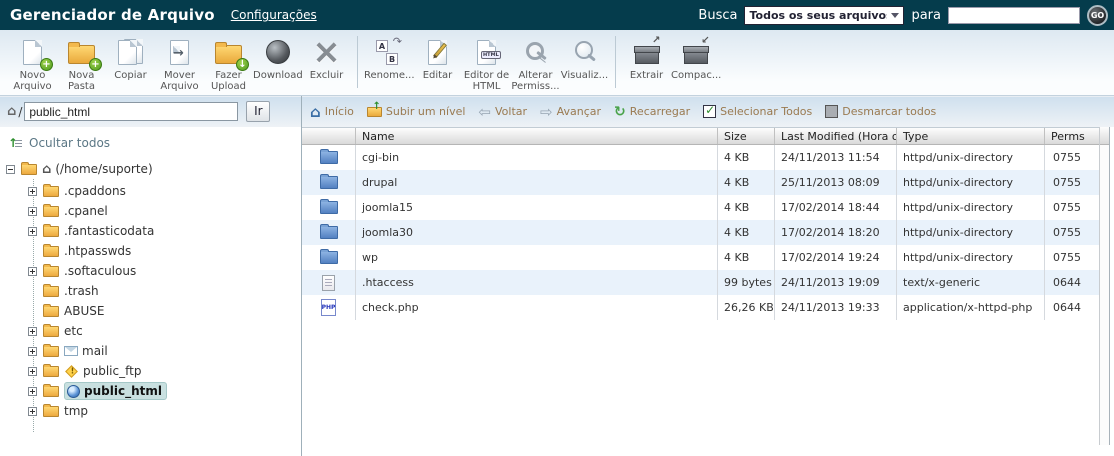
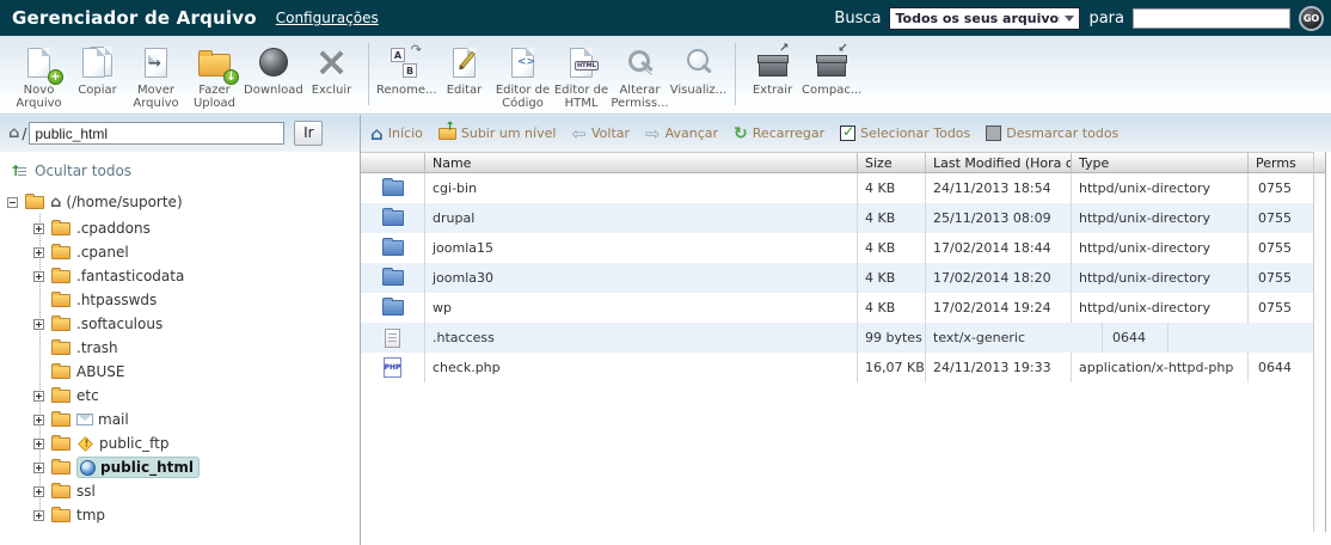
  Gerenciador de Arquivo
  Configurações
  Busca
  Todos os seus arquivo
  para
  GO
  Novo Arquivo
- Nova Pasta
  Copiar
  Mover Arquivo
  Fazer Upload
  Download
  Excluir
  A
  B
  Renome...
  Editar
+ <>
+ Editor de Código
  Editor de HTML
  Alterar Permiss...
  Visualiz...
  Extrair
  Compac...
  ⌂
  /
  public_html
  Ir
  Início
  Subir um nível
  Voltar
  Avançar
  Recarregar
  Selecionar Todos
  Desmarcar todos
  Ocultar todos
  (/home/suporte)
  .cpaddons
  .cpanel
  .fantasticodata
  .htpasswds
  .softaculous
  .trash
  ABUSE
  etc
  mail
  public_ftp
  public_html
+ ssl
  tmp
  Name
  Size
  Last Modified (Hora o
  Type
  Perms
  cgi-bin
  4 KB
- 24/11/2013 11:54
+ 24/11/2013 18:54
  httpd/unix-directory
  0755
  drupal
  4 KB
  25/11/2013 08:09
  httpd/unix-directory
  0755
  joomla15
  4 KB
  17/02/2014 18:44
  httpd/unix-directory
  0755
  joomla30
  4 KB
  17/02/2014 18:20
  httpd/unix-directory
  0755
  wp
  4 KB
  17/02/2014 19:24
  httpd/unix-directory
  0755
  .htaccess
  99 bytes
- 24/11/2013 19:09
  text/x-generic
  0644
  check.php
- 26,26 KB
+ 16,07 KB
  24/11/2013 19:33
  application/x-httpd-php
  0644
